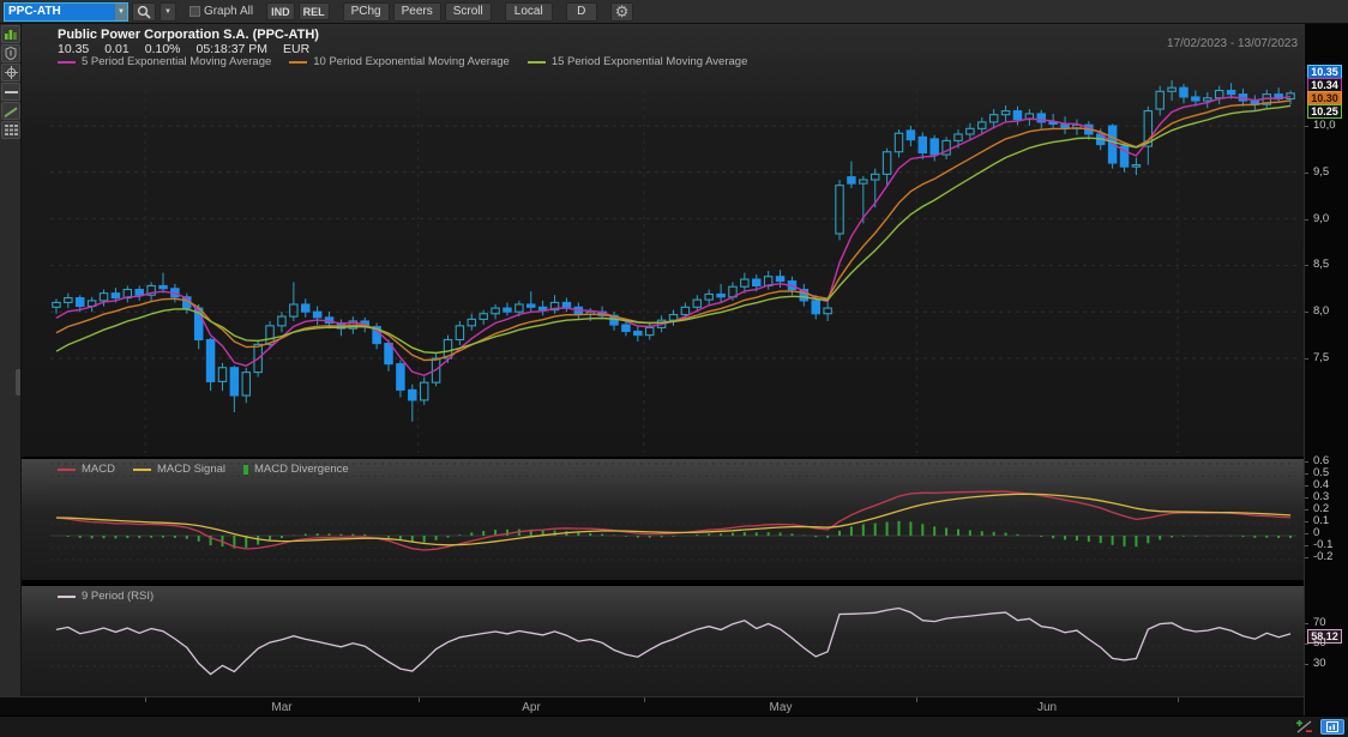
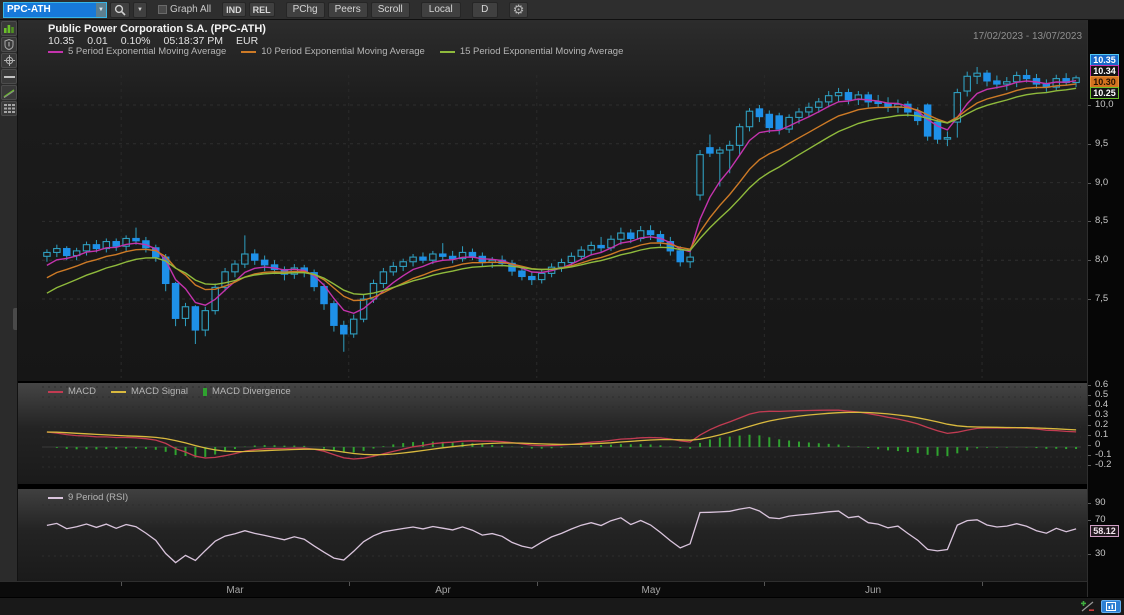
  PPC-ATH
  Graph All
  IND
  REL
  PChg
  Peers
  Scroll
  Local
  D
  ⚙
  Public Power Corporation S.A. (PPC-ATH)
  10.35
  0.01
  0.10%
  05:18:37 PM
  EUR
  17/02/2023 - 13/07/2023
  5 Period Exponential Moving Average
  10 Period Exponential Moving Average
  15 Period Exponential Moving Average
  MACD
  MACD Signal
  MACD Divergence
  9 Period (RSI)
  Mar
  Apr
  May
  Jun
  10.35
  10.34
  10.30
  10.25
  58.12
  10,0
  9,5
  9,0
  8,5
  8,0
  7,5
  0.6
  0.5
  0.4
  0.3
  0.2
  0.1
  0
  -0.1
  -0.2
  70
- 50
+ 90
  30
